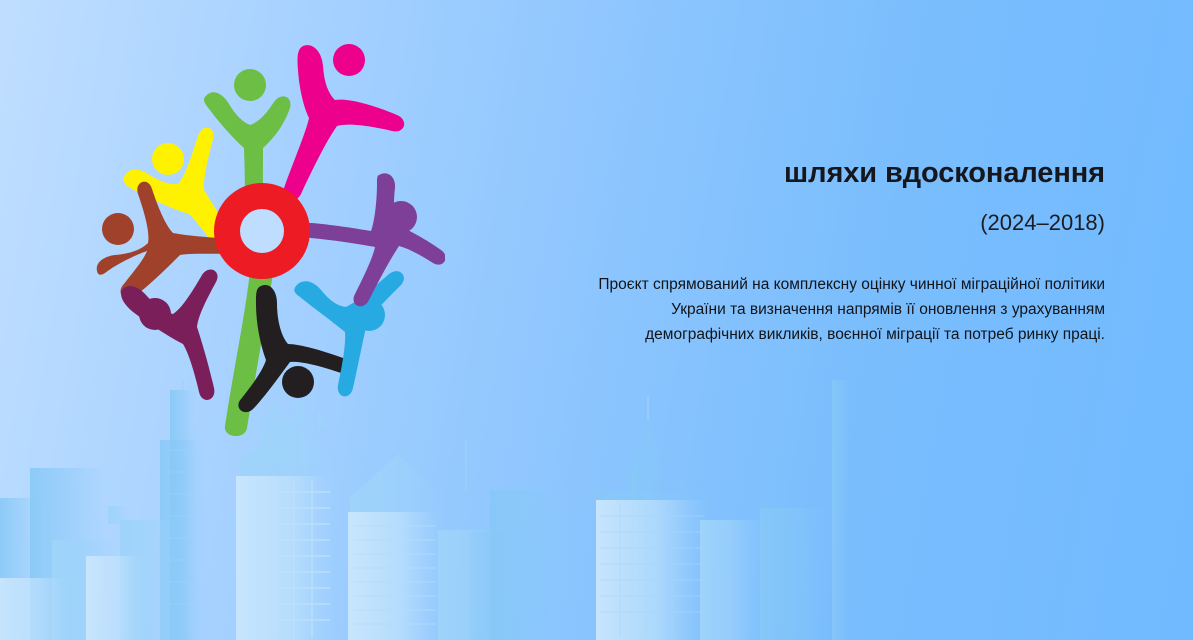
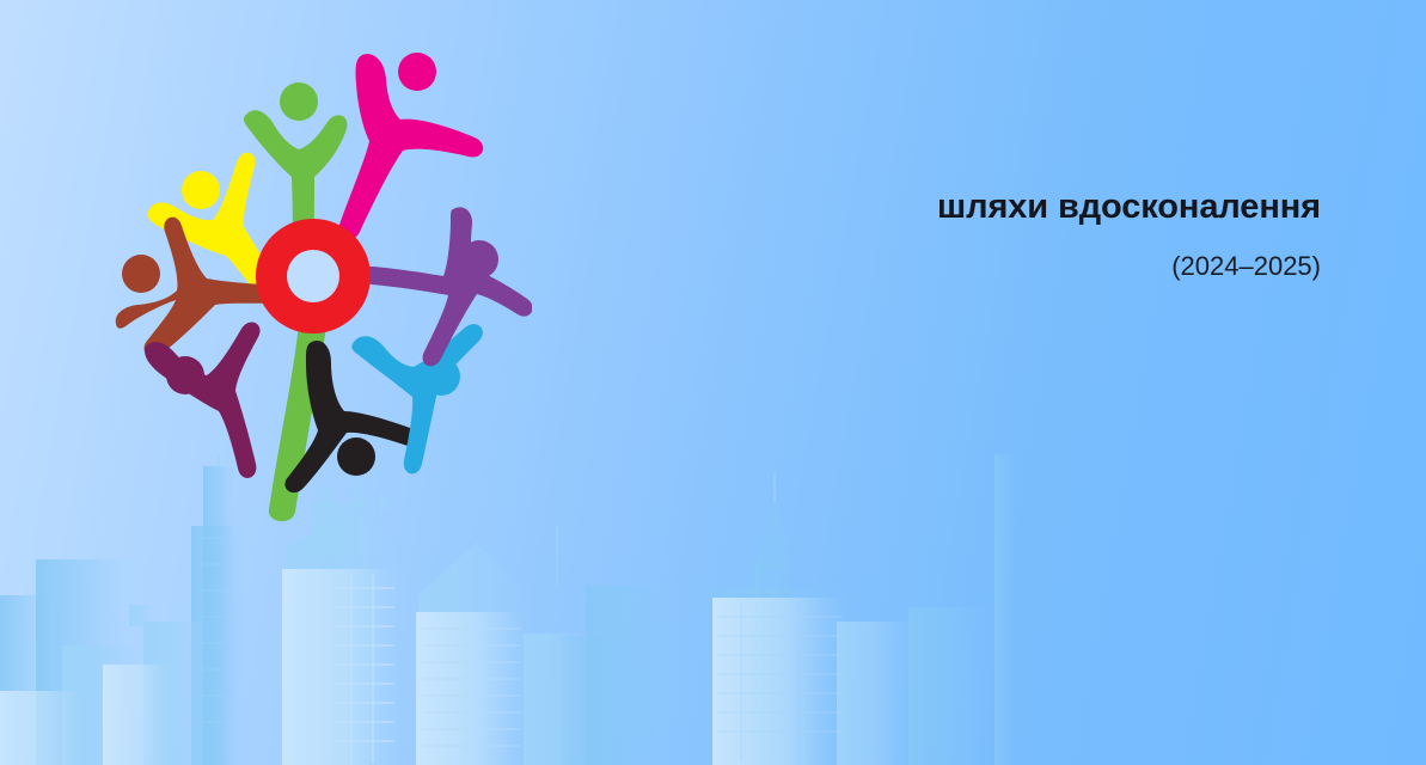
  шляхи вдосконалення
- (2024–2018)
+ (2024–2025)
- Проєкт спрямований на комплексну оцінку чинної міграційної політики України та визначення напрямів її оновлення з урахуванням демографічних викликів, воєнної міграції та потреб ринку праці.
